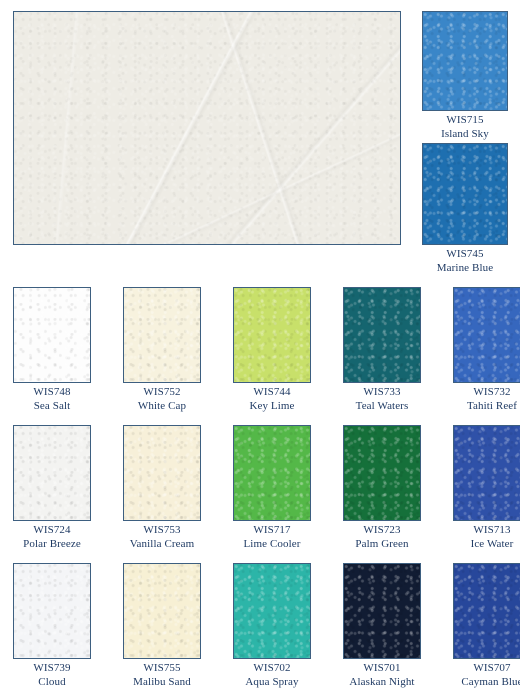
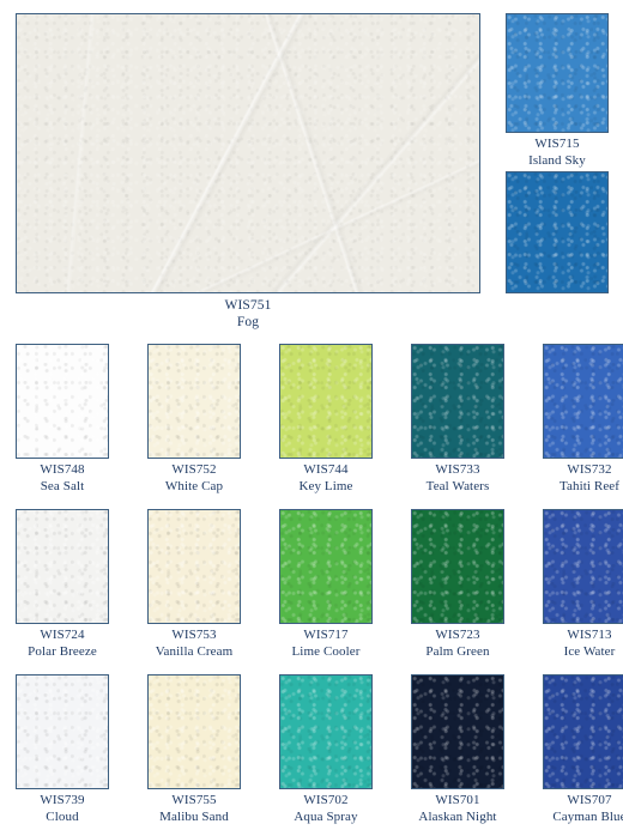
+ WIS751
+ Fog
  WIS715
  Island Sky
- WIS745
- Marine Blue
  WIS748
  Sea Salt
  WIS752
  White Cap
  WIS744
  Key Lime
  WIS733
  Teal Waters
  WIS732
  Tahiti Reef
  WIS724
  Polar Breeze
  WIS753
  Vanilla Cream
  WIS717
  Lime Cooler
  WIS723
  Palm Green
  WIS713
  Ice Water
  WIS739
  Cloud
  WIS755
  Malibu Sand
  WIS702
  Aqua Spray
  WIS701
  Alaskan Night
  WIS707
  Cayman Blu
